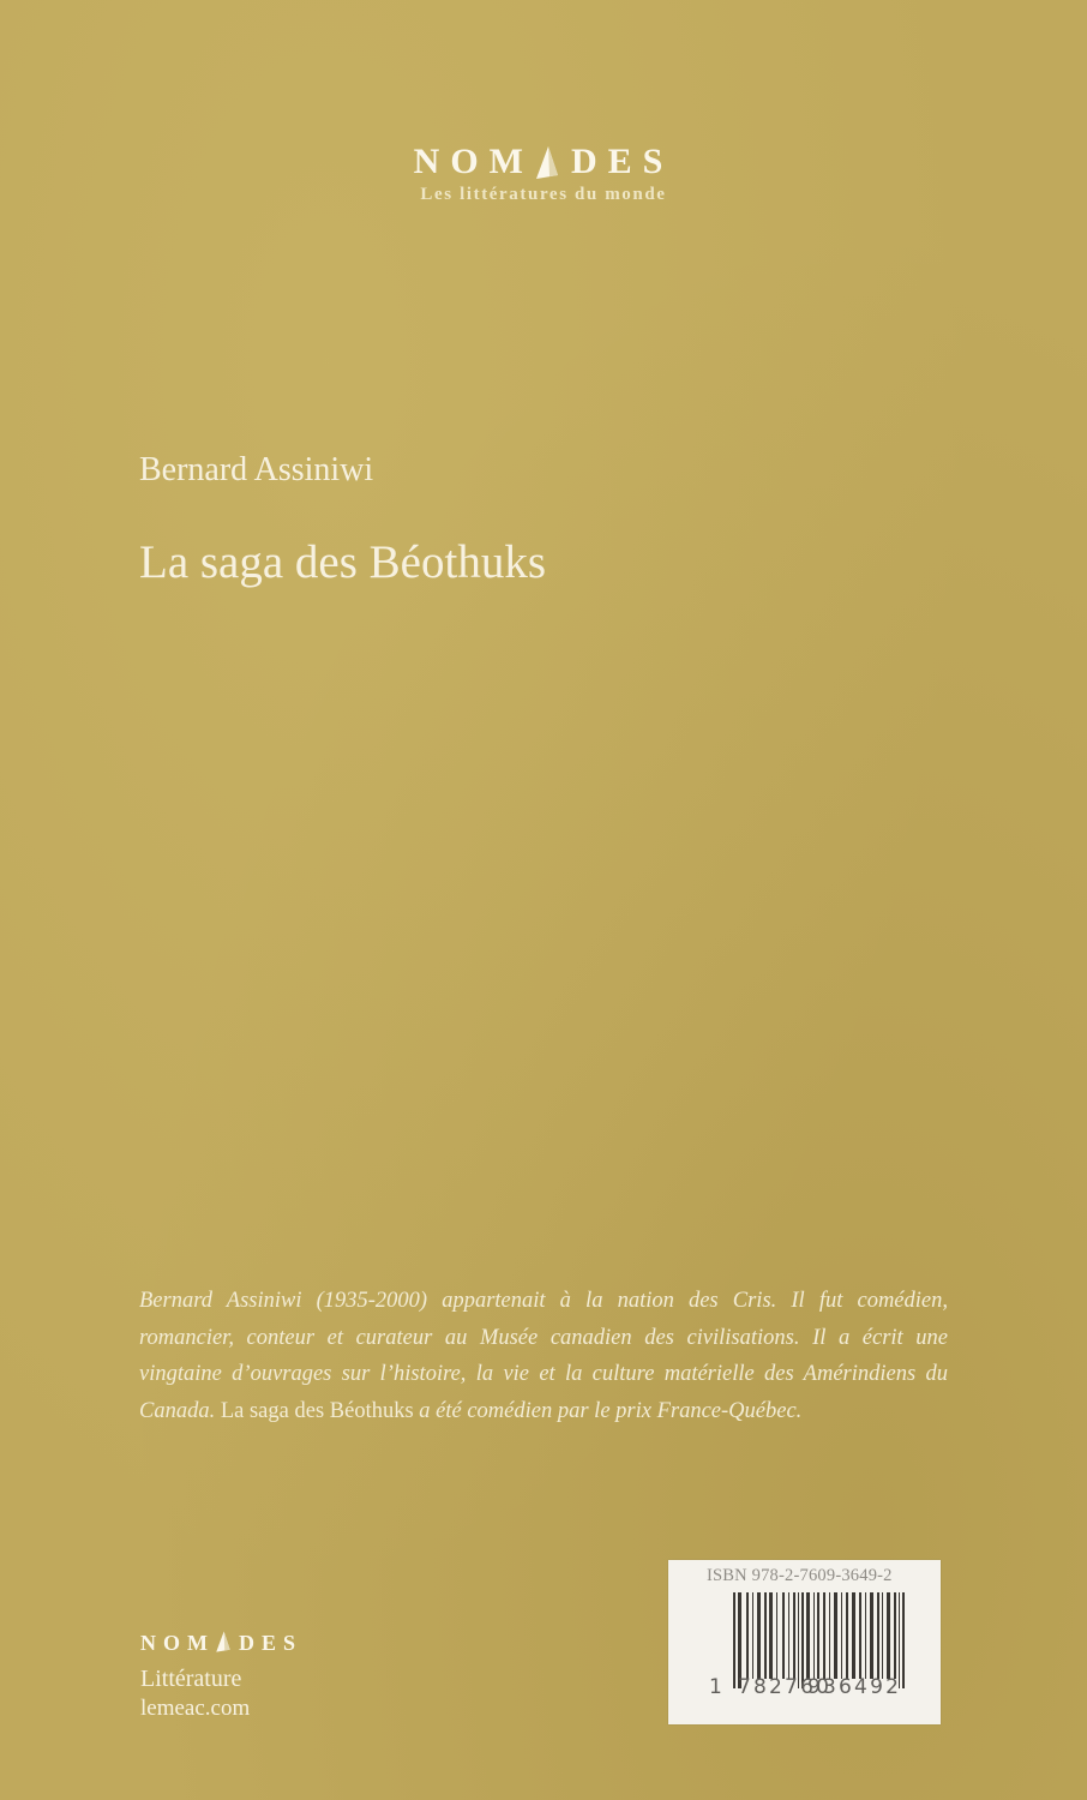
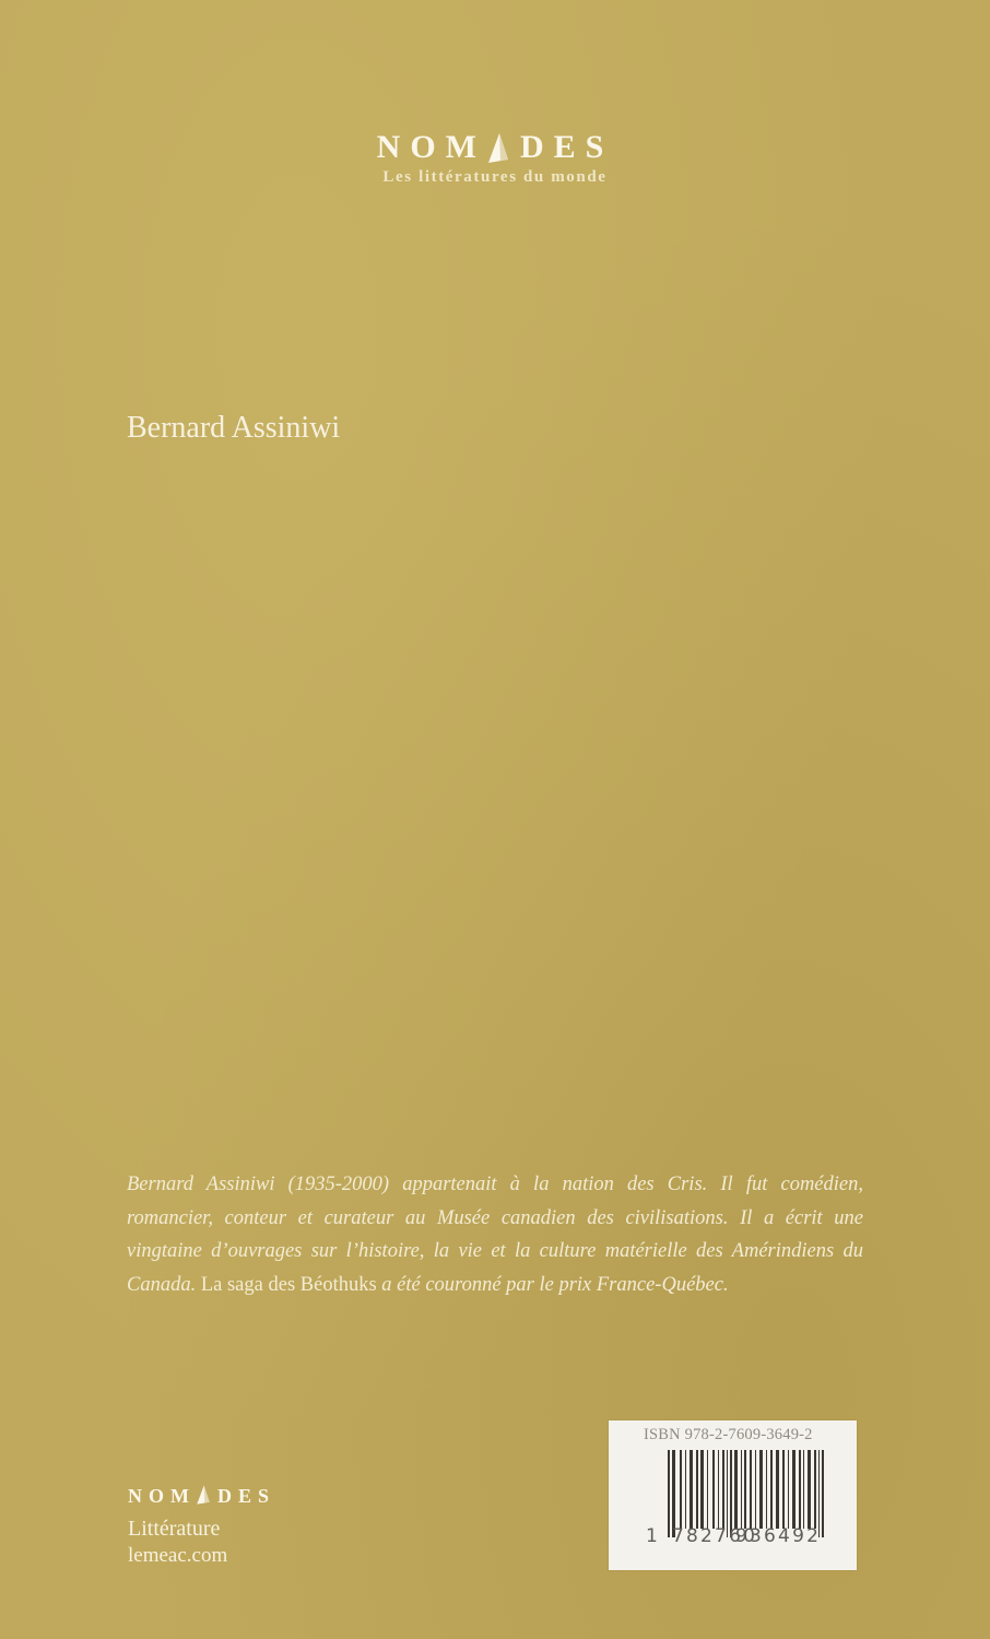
  NOM
  DES
  Les littératures du monde
  Bernard Assiniwi
- La saga des Béothuks
- Bernard Assiniwi (1935-2000) appartenait à la nation des Cris. Il fut comédien, romancier, conteur et curateur au Musée canadien des civilisations. Il a écrit une vingtaine d’ouvrages sur l’histoire, la vie et la culture matérielle des Amérindiens du Canada. La saga des Béothuks a été comédien par le prix France-Québec.
+ Bernard Assiniwi (1935-2000) appartenait à la nation des Cris. Il fut comédien, romancier, conteur et curateur au Musée canadien des civilisations. Il a écrit une vingtaine d’ouvrages sur l’histoire, la vie et la culture matérielle des Amérindiens du Canada. La saga des Béothuks a été couronné par le prix France-Québec.
  NOM
  DES
  Littérature
  lemeac.com
  ISBN 978-2-7609-3649-2
  1
  782760
  936492
